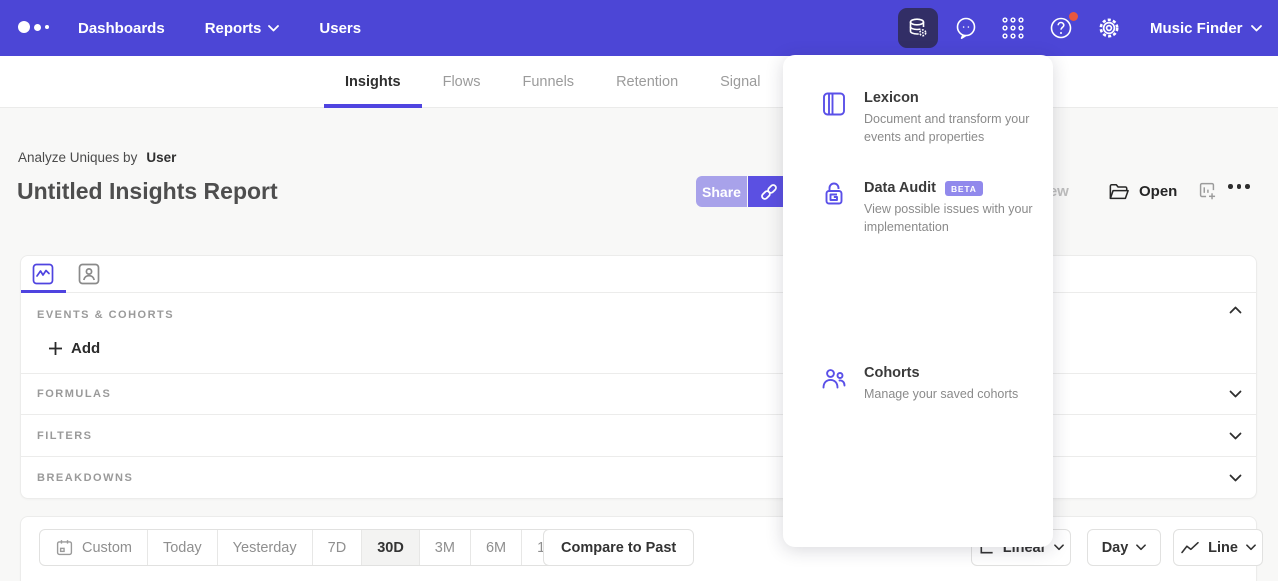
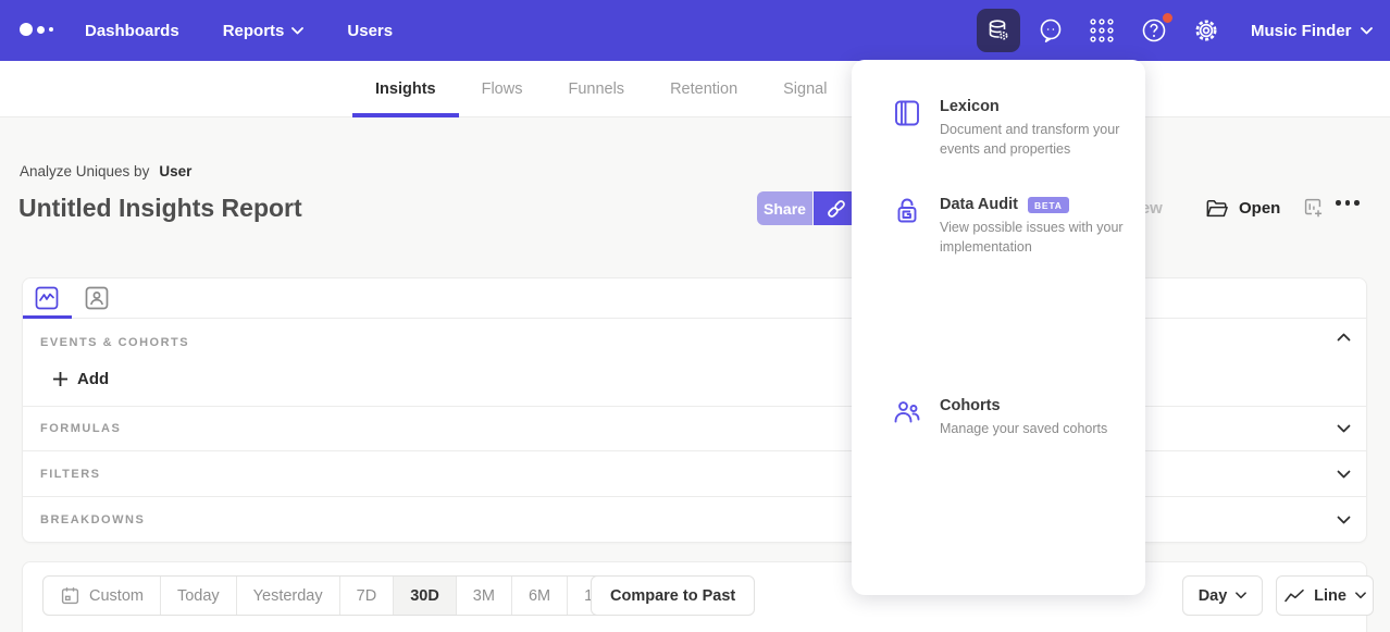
  Dashboards
  Reports
  Users
  Music Finder
  Insights
  Flows
  Funnels
  Retention
  Signal
  Analyze Uniques by
  User
  Untitled Insights Report
  Share
  Open
  EVENTS & COHORTS
  Add
  FORMULAS
  FILTERS
  BREAKDOWNS
  Custom
  Today
  Yesterday
  7D
  30D
  3M
  6M
  Compare to Past
- Linear
  Day
  Line
  Lexicon
  Document and transform your events and properties
  Data Audit
  BETA
  View possible issues with your implementation
  Cohorts
  Manage your saved cohorts
